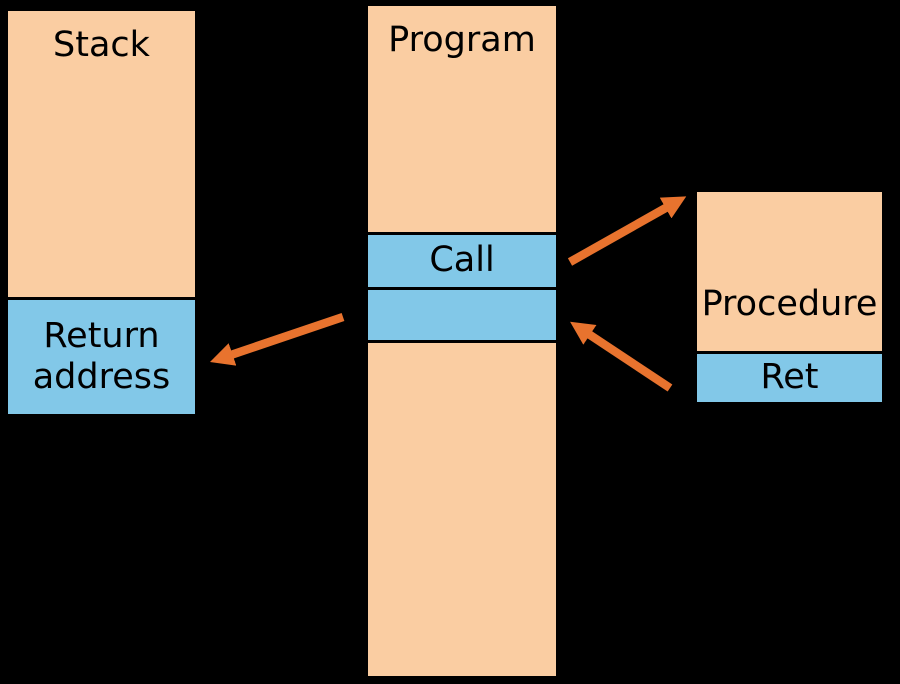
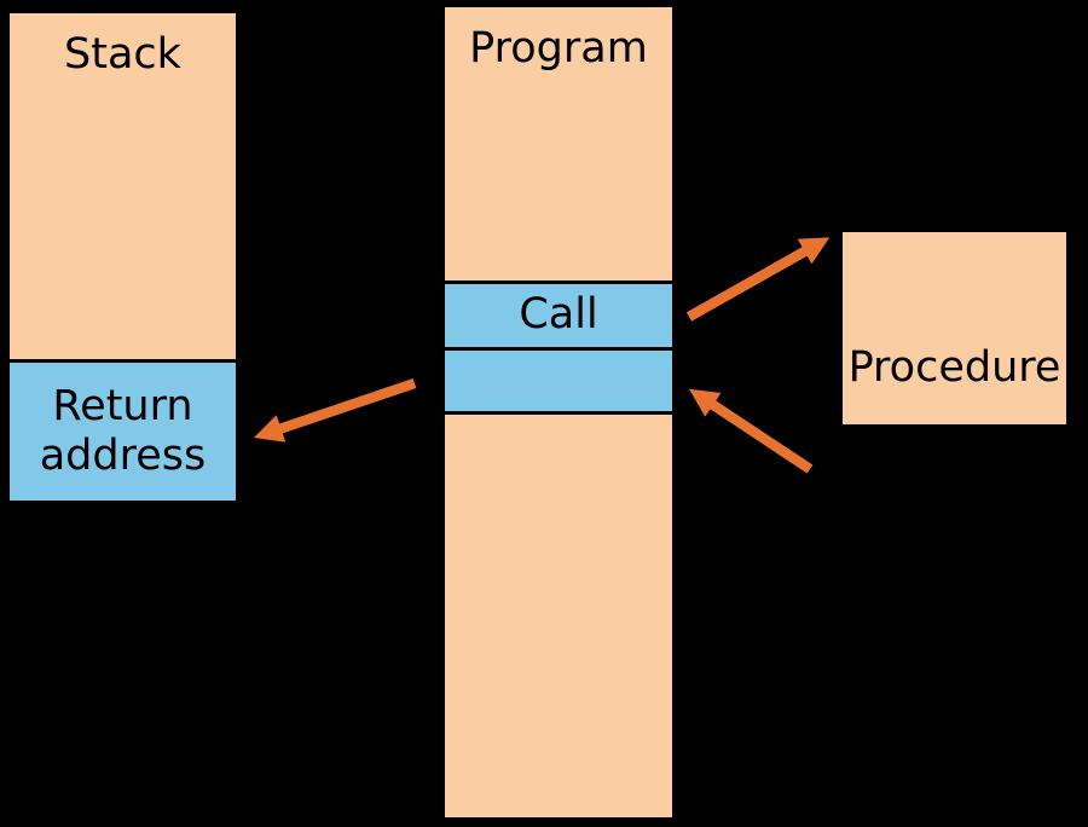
  Stack
  Return address
  Program
  Call
  Procedure
- Ret
